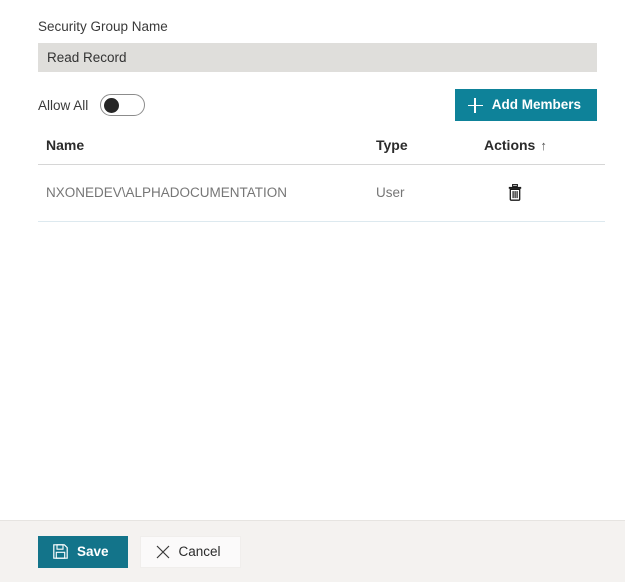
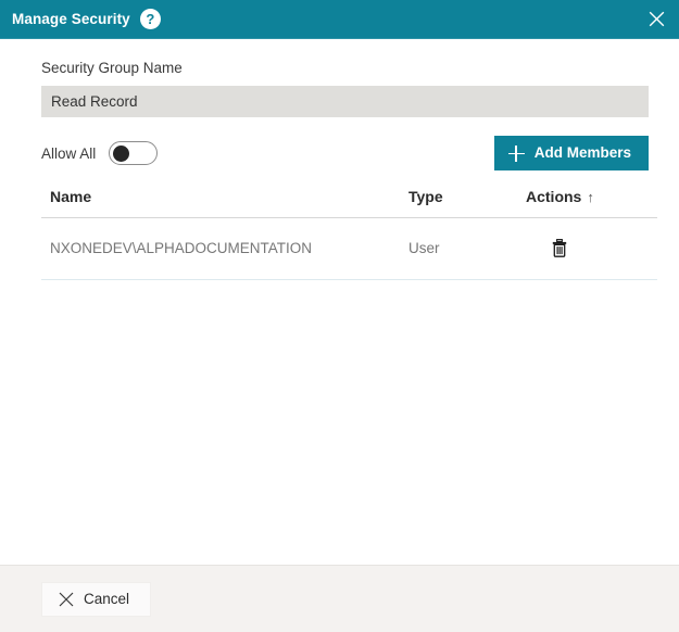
+ Manage Security
+ ?
  Security Group Name
  Read Record
  Allow All
  Add Members
  Name	Type	Actions ↑
  NXONEDEV\ALPHADOCUMENTATION	User
- Save
  Cancel
